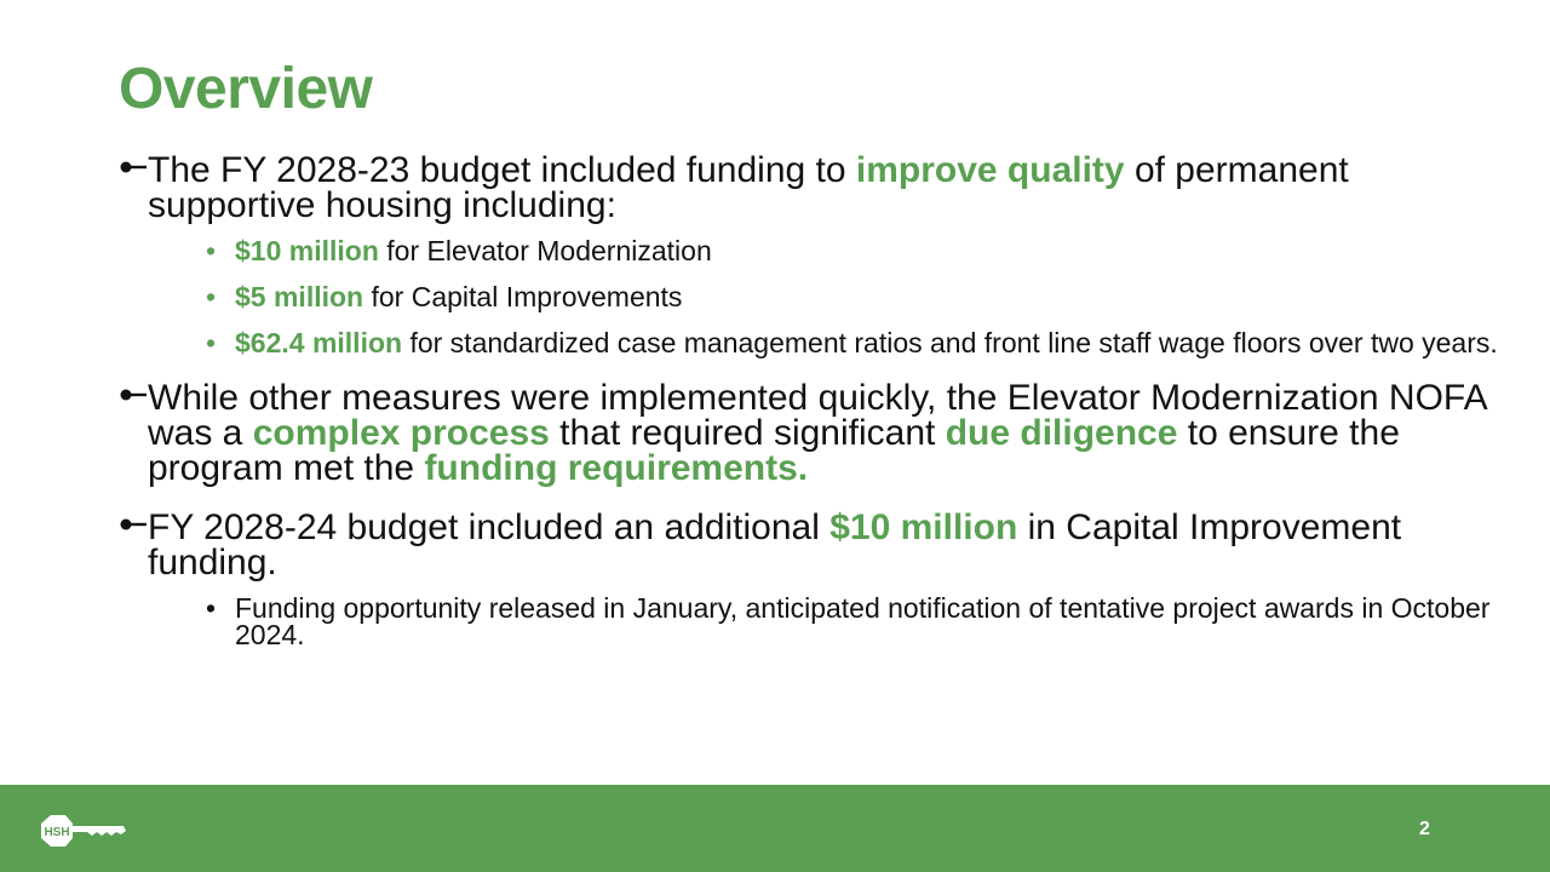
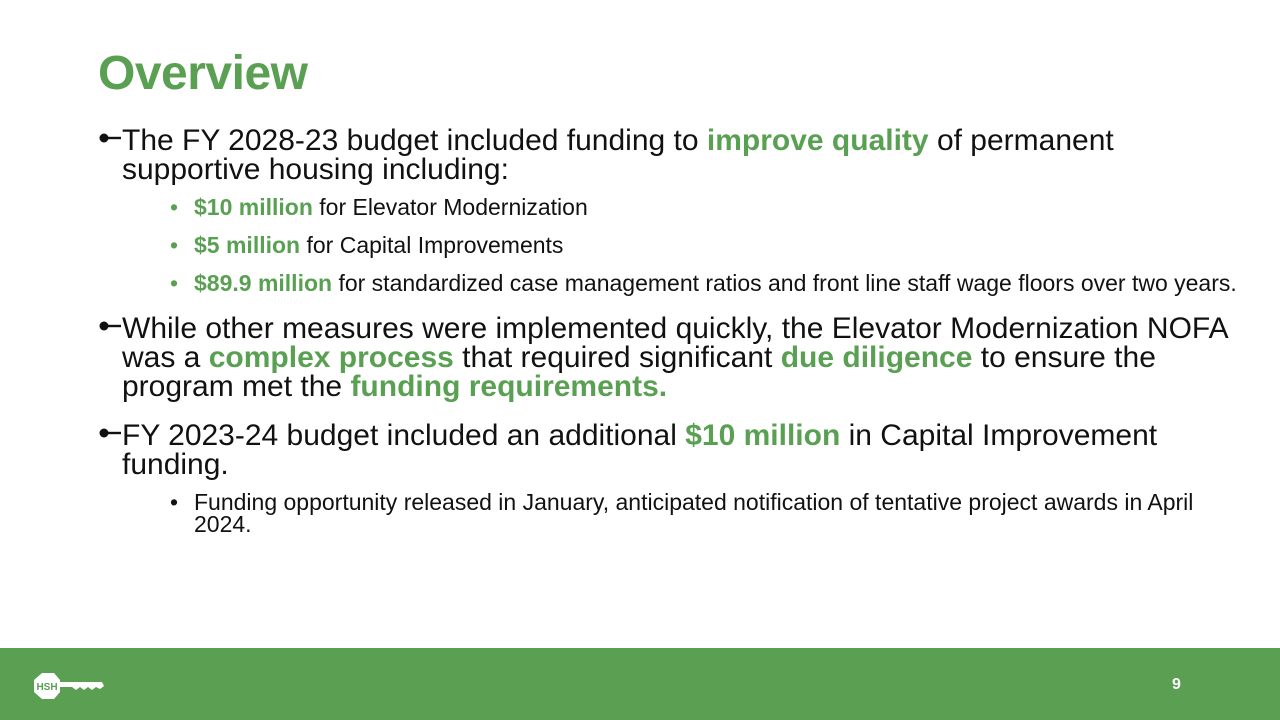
  Overview
  The FY 2028-23 budget included funding to improve quality of permanent supportive housing including:
  $10 million for Elevator Modernization
  $5 million for Capital Improvements
- $62.4 million for standardized case management ratios and front line staff wage floors over two years.
+ $89.9 million for standardized case management ratios and front line staff wage floors over two years.
  While other measures were implemented quickly, the Elevator Modernization NOFA was a complex process that required significant due diligence to ensure the program met the funding requirements.
- FY 2028-24 budget included an additional $10 million in Capital Improvement funding.
+ FY 2023-24 budget included an additional $10 million in Capital Improvement funding.
- Funding opportunity released in January, anticipated notification of tentative project awards in October 2024.
+ Funding opportunity released in January, anticipated notification of tentative project awards in April 2024.
  HSH
- 2
+ 9
